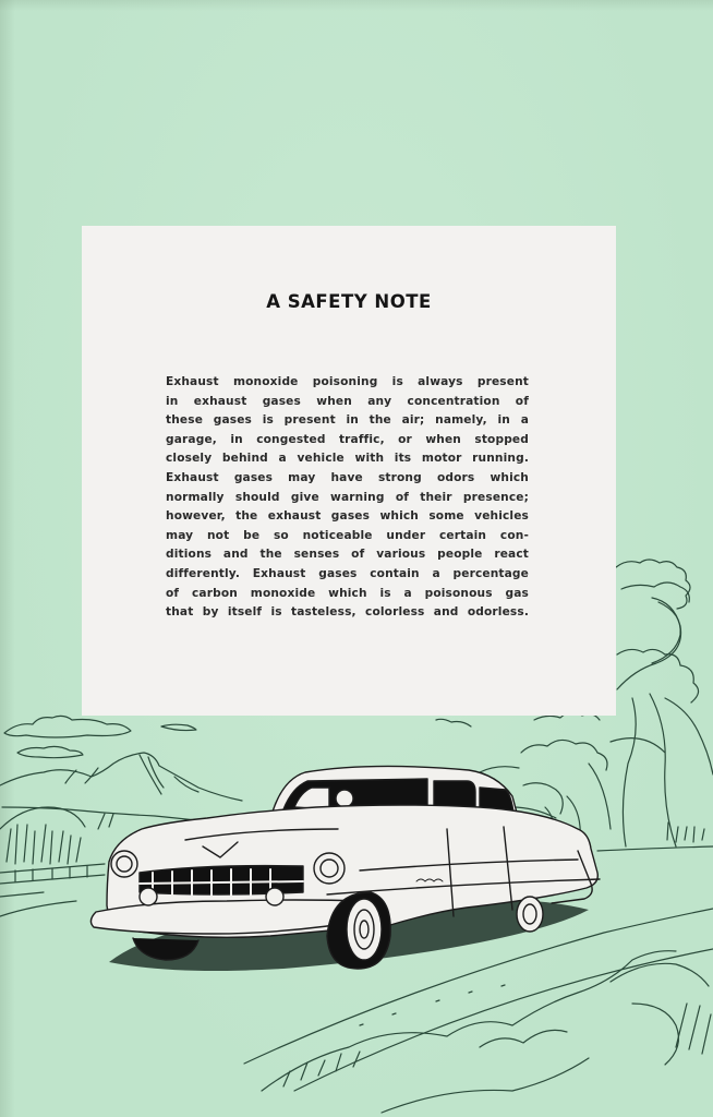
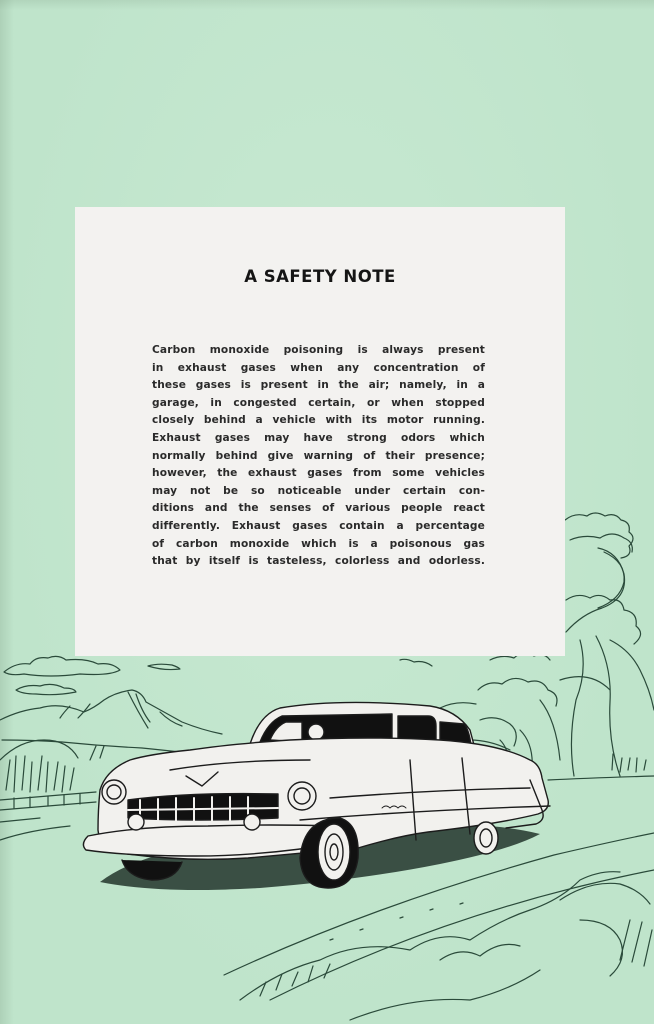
  A SAFETY NOTE
- Exhaust monoxide poisoning is always present
+ Carbon monoxide poisoning is always present
  in exhaust gases when any concentration of
  these gases is present in the air; namely, in a
- garage, in congested traffic, or when stopped
+ garage, in congested certain, or when stopped
  closely behind a vehicle with its motor running.
  Exhaust gases may have strong odors which
- normally should give warning of their presence;
+ normally behind give warning of their presence;
- however, the exhaust gases which some vehicles
+ however, the exhaust gases from some vehicles
  may not be so noticeable under certain con-
  ditions and the senses of various people react
  differently. Exhaust gases contain a percentage
  of carbon monoxide which is a poisonous gas
  that by itself is tasteless, colorless and odorless.
